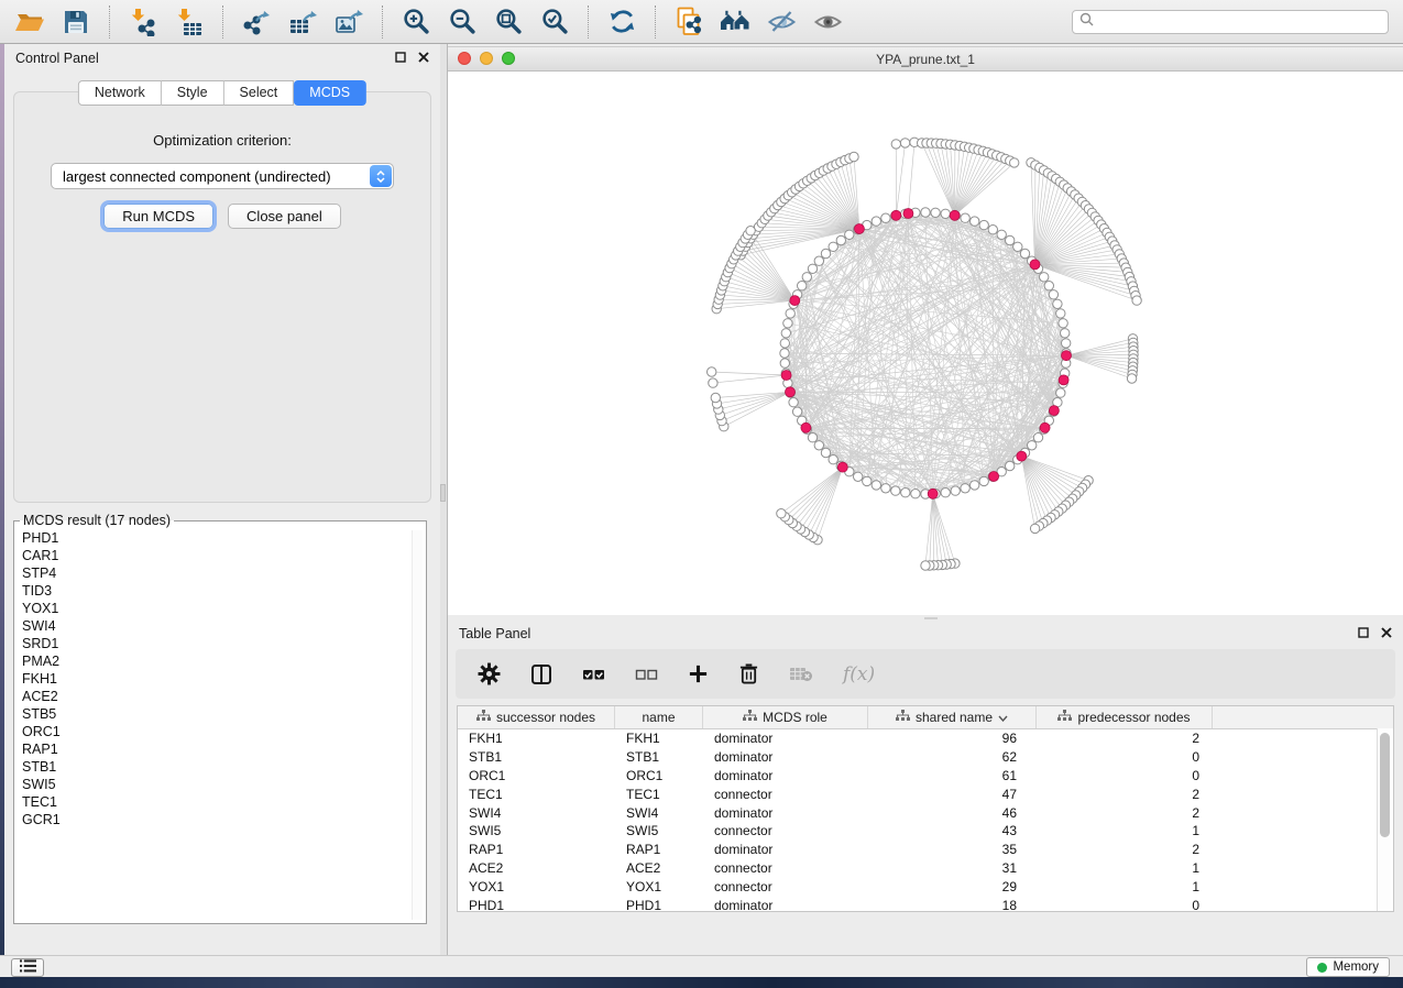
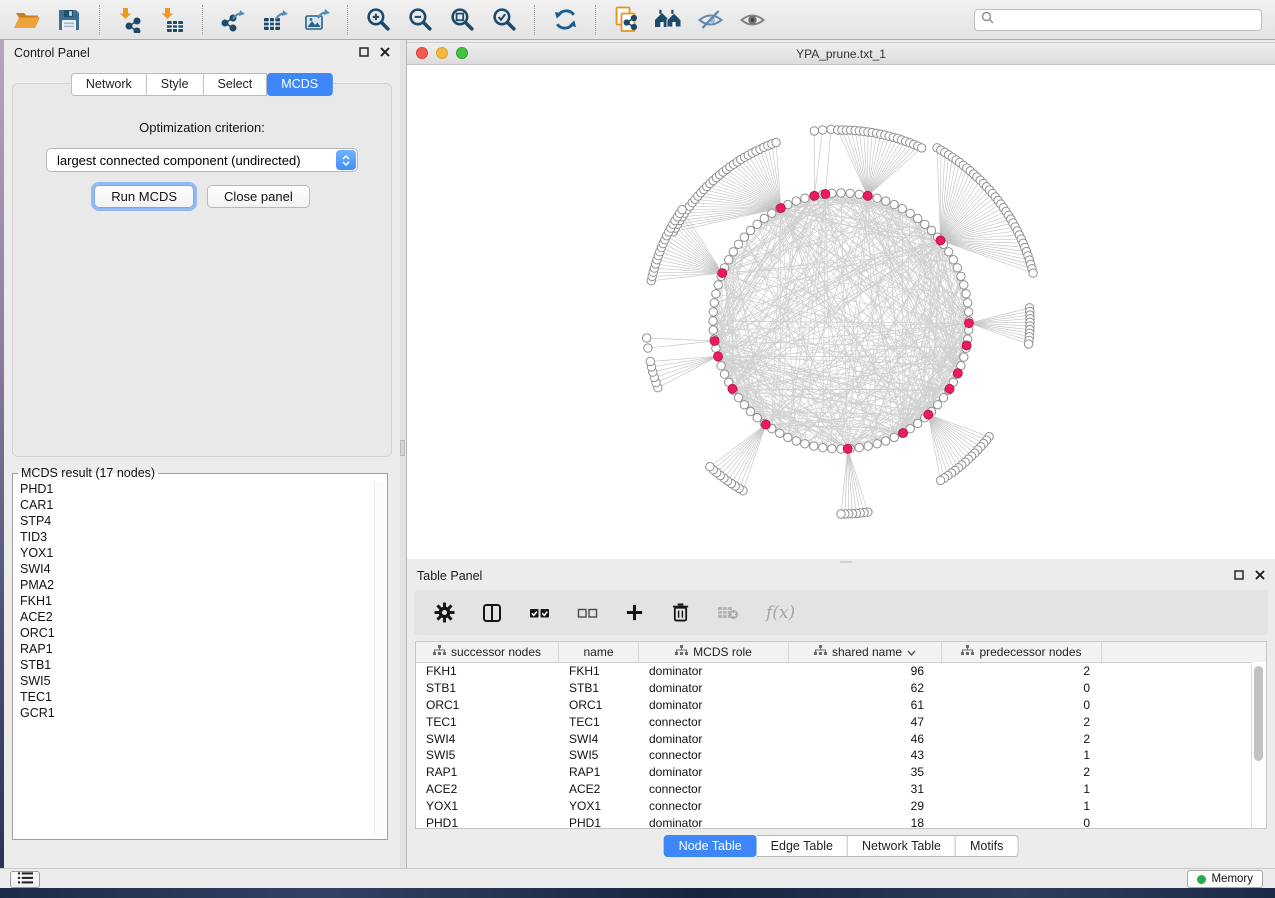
  Control Panel
  Network
  Style
  Select
  MCDS
  Optimization criterion:
  largest connected component (undirected)
  Run MCDS
  Close panel
  MCDS result (17 nodes)
  PHD1
  CAR1
  STP4
  TID3
  YOX1
  SWI4
- SRD1
  PMA2
  FKH1
  ACE2
- STB5
  ORC1
  RAP1
  STB1
  SWI5
  TEC1
  GCR1
  YPA_prune.txt_1
  Table Panel
  f(x)
  successor nodes
  name
  MCDS role
  shared name
  predecessor nodes
  FKH1
  FKH1
  dominator
  96
  2
  STB1
  STB1
  dominator
  62
  0
  ORC1
  ORC1
  dominator
  61
  0
  TEC1
  TEC1
  connector
  47
  2
  SWI4
  SWI4
  dominator
  46
  2
  SWI5
  SWI5
  connector
  43
  1
  RAP1
  RAP1
  dominator
  35
  2
  ACE2
  ACE2
  connector
  31
  1
  YOX1
  YOX1
  connector
  29
  1
  PHD1
  PHD1
  dominator
  18
  0
+ Node Table
+ Edge Table
+ Network Table
+ Motifs
  Memory
